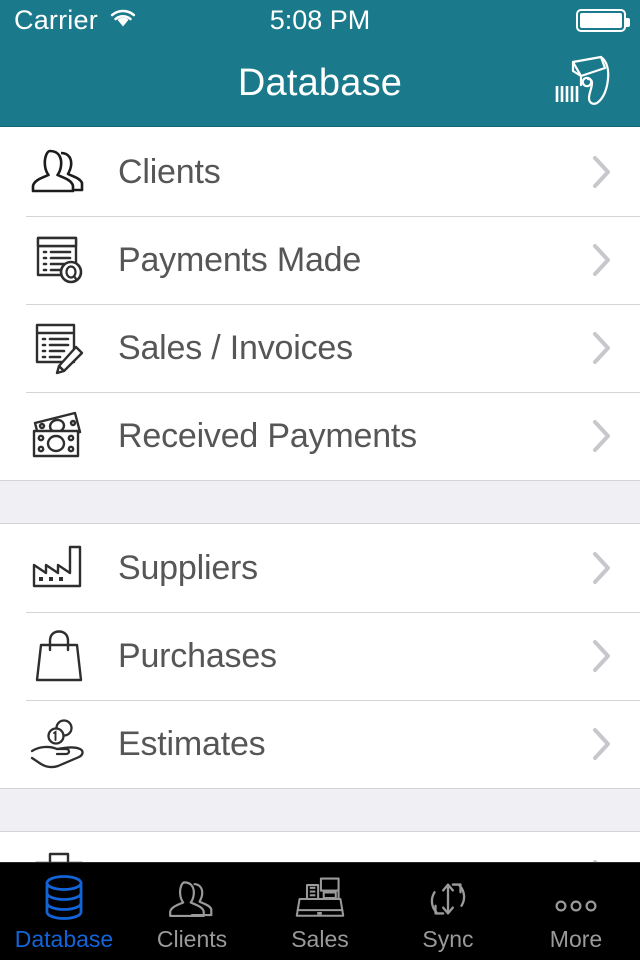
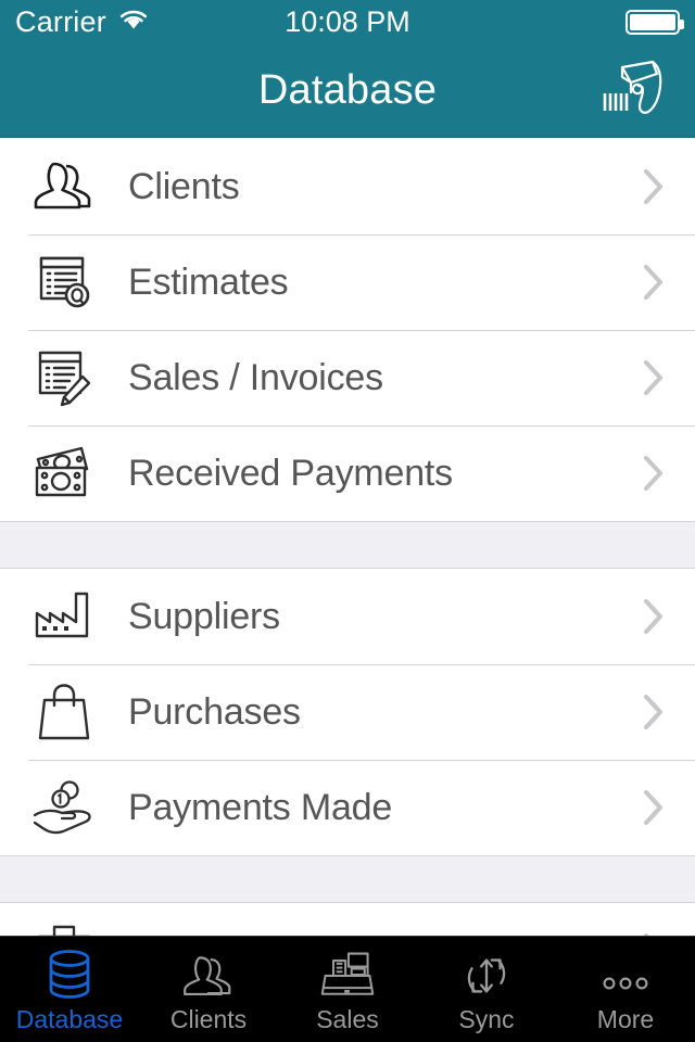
  Carrier
- 5:08 PM
+ 10:08 PM
  Database
  Clients
- Payments Made
+ Estimates
  Sales / Invoices
  Received Payments
  Suppliers
  Purchases
- Estimates
+ Payments Made
  Database
  Clients
  Sales
  Sync
  More
